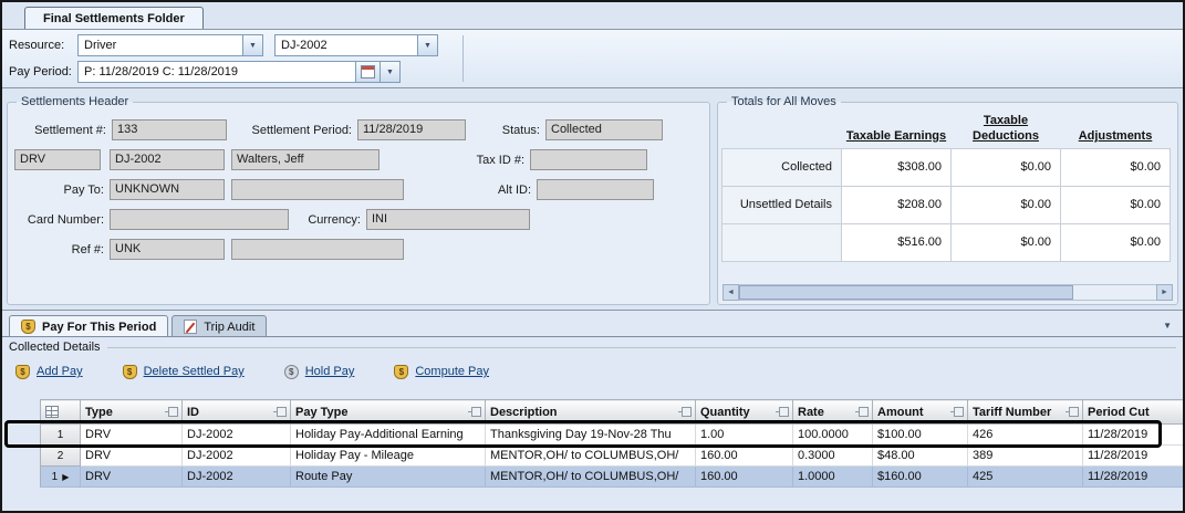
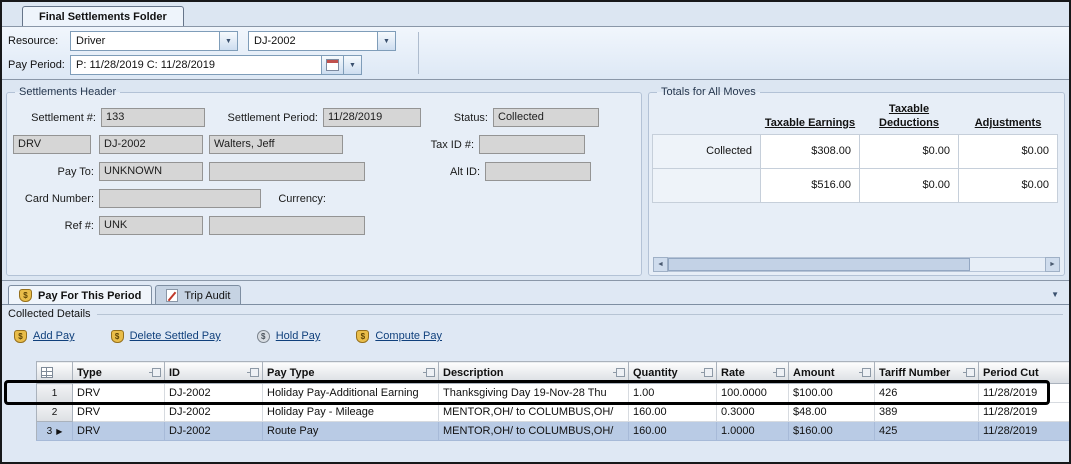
  Final Settlements Folder
  Resource:
  Driver
  DJ-2002
  Pay Period:
  P: 11/28/2019 C: 11/28/2019
  Settlements Header
  Settlement #:
  133
  Settlement Period:
  11/28/2019
  Status:
  Collected
  DRV
  DJ-2002
  Walters, Jeff
  Tax ID #:
  Pay To:
  UNKNOWN
  Alt ID:
  Card Number:
  Currency:
- INI
  Ref #:
  UNK
  Totals for All Moves
  	Taxable Earnings	Taxable Deductions	Adjustments
  Collected	$308.00	$0.00	$0.00
- Unsettled Details	$208.00	$0.00	$0.00
  	$516.00	$0.00	$0.00
  Pay For This Period
  Trip Audit
  Collected Details
  Add Pay
  Delete Settled Pay
  Hold Pay
  Compute Pay
  	Type	ID	Pay Type	Description	Quantity	Rate	Amount	Tariff Number	Period Cut
  1	DRV	DJ-2002	Holiday Pay-Additional Earning	Thanksgiving Day 19-Nov-28 Thu	1.00	100.0000	$100.00	426	11/28/2019
  2	DRV	DJ-2002	Holiday Pay - Mileage	MENTOR,OH/ to COLUMBUS,OH/	160.00	0.3000	$48.00	389	11/28/2019
- 1 ▶	DRV	DJ-2002	Route Pay	MENTOR,OH/ to COLUMBUS,OH/	160.00	1.0000	$160.00	425	11/28/2019
+ 3 ▶	DRV	DJ-2002	Route Pay	MENTOR,OH/ to COLUMBUS,OH/	160.00	1.0000	$160.00	425	11/28/2019
